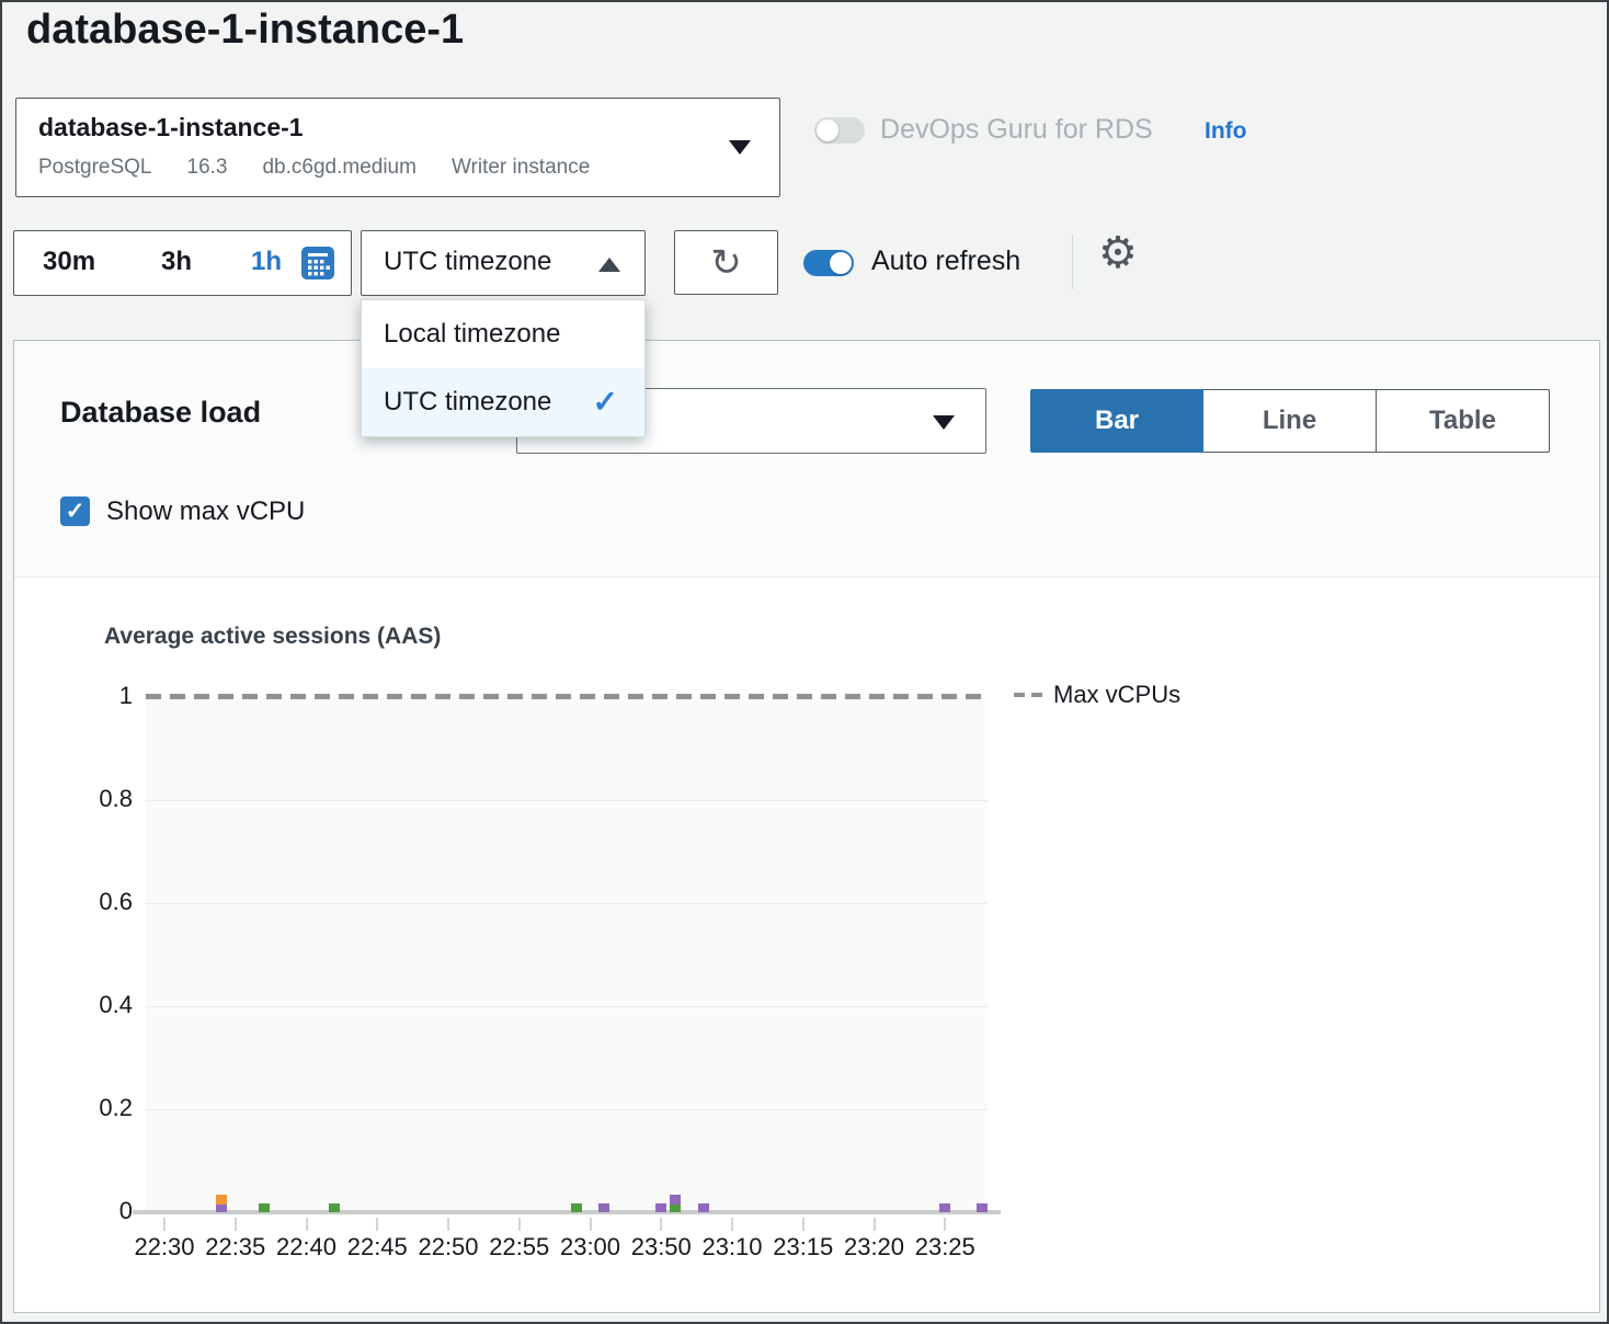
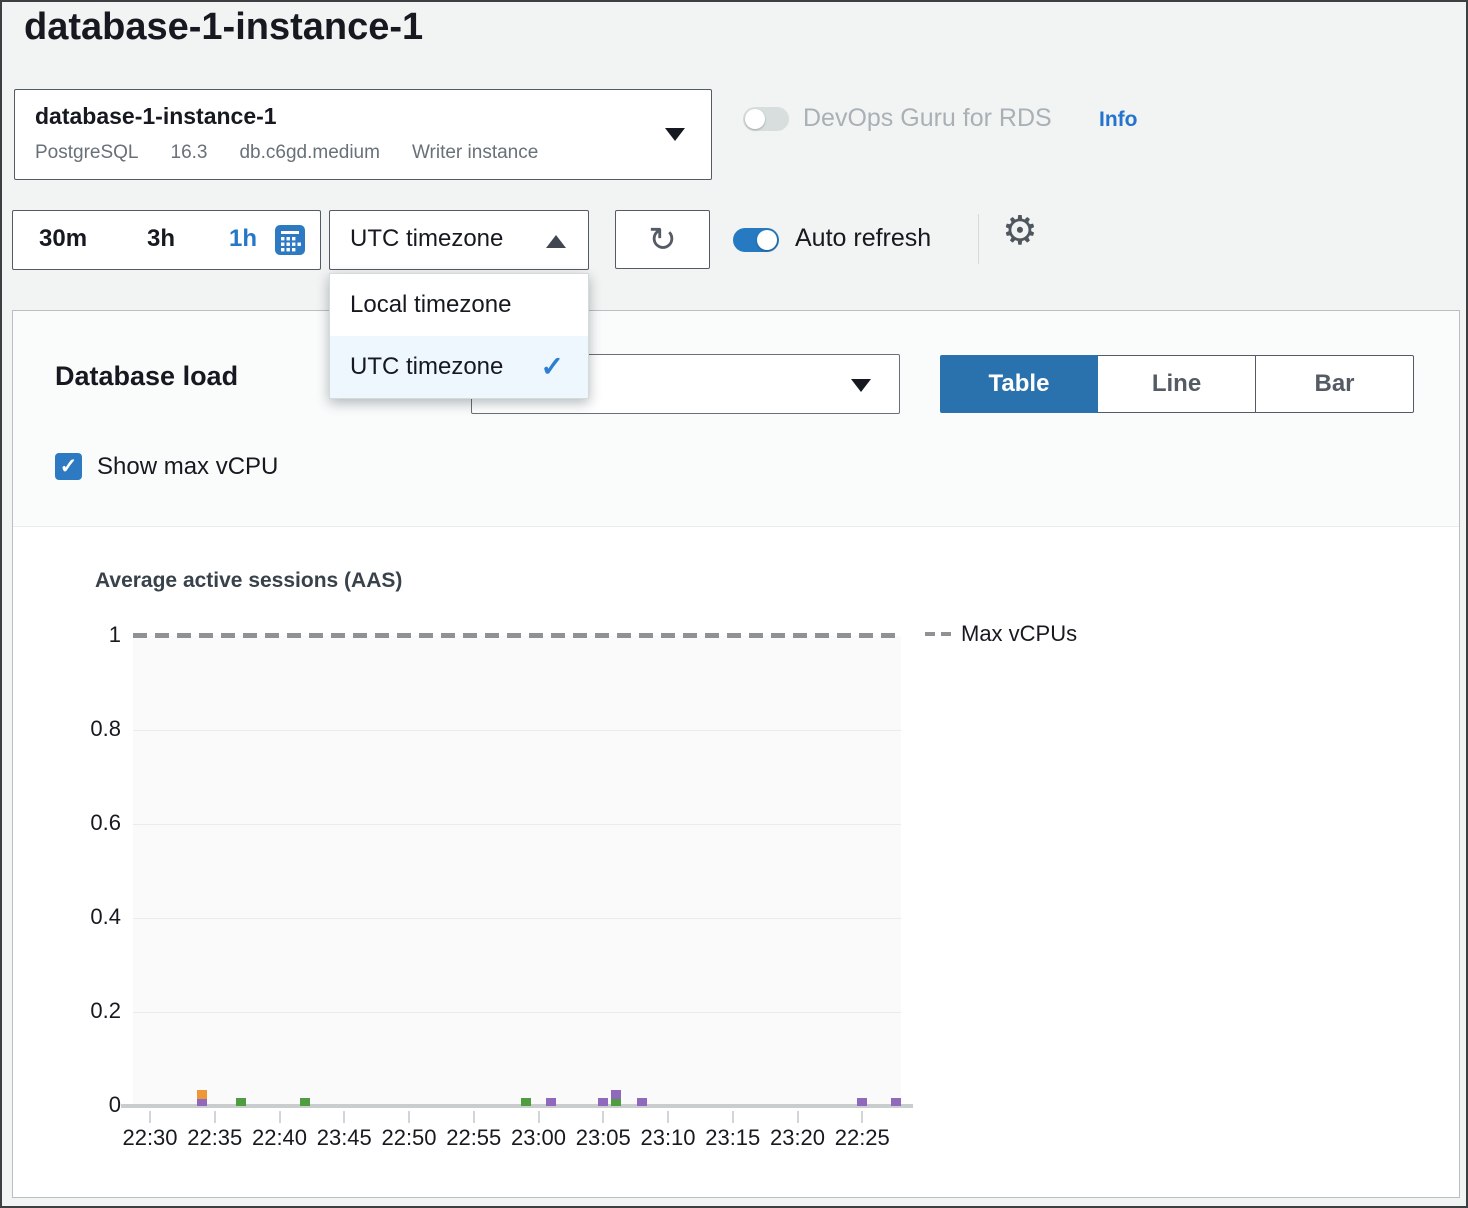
  database-1-instance-1
  database-1-instance-1
  PostgreSQL 16.3 db.c6gd.medium Writer instance
  DevOps Guru for RDS
  Info
  30m
  3h
  1h
  UTC timezone
  Local timezone
  UTC timezone
  ✓
  ↻
  Auto refresh
  ⚙
  Database load
- Bar
+ Table
  Line
- Table
+ Bar
  ✓
  Show max vCPU
  Average active sessions (AAS)
  Max vCPUs
  0
  0.2
  0.4
  0.6
  0.8
  1
  22:30
  22:35
  22:40
- 22:45
+ 23:45
  22:50
  22:55
  23:00
- 23:50
+ 23:05
  23:10
  23:15
  23:20
- 23:25
+ 22:25
